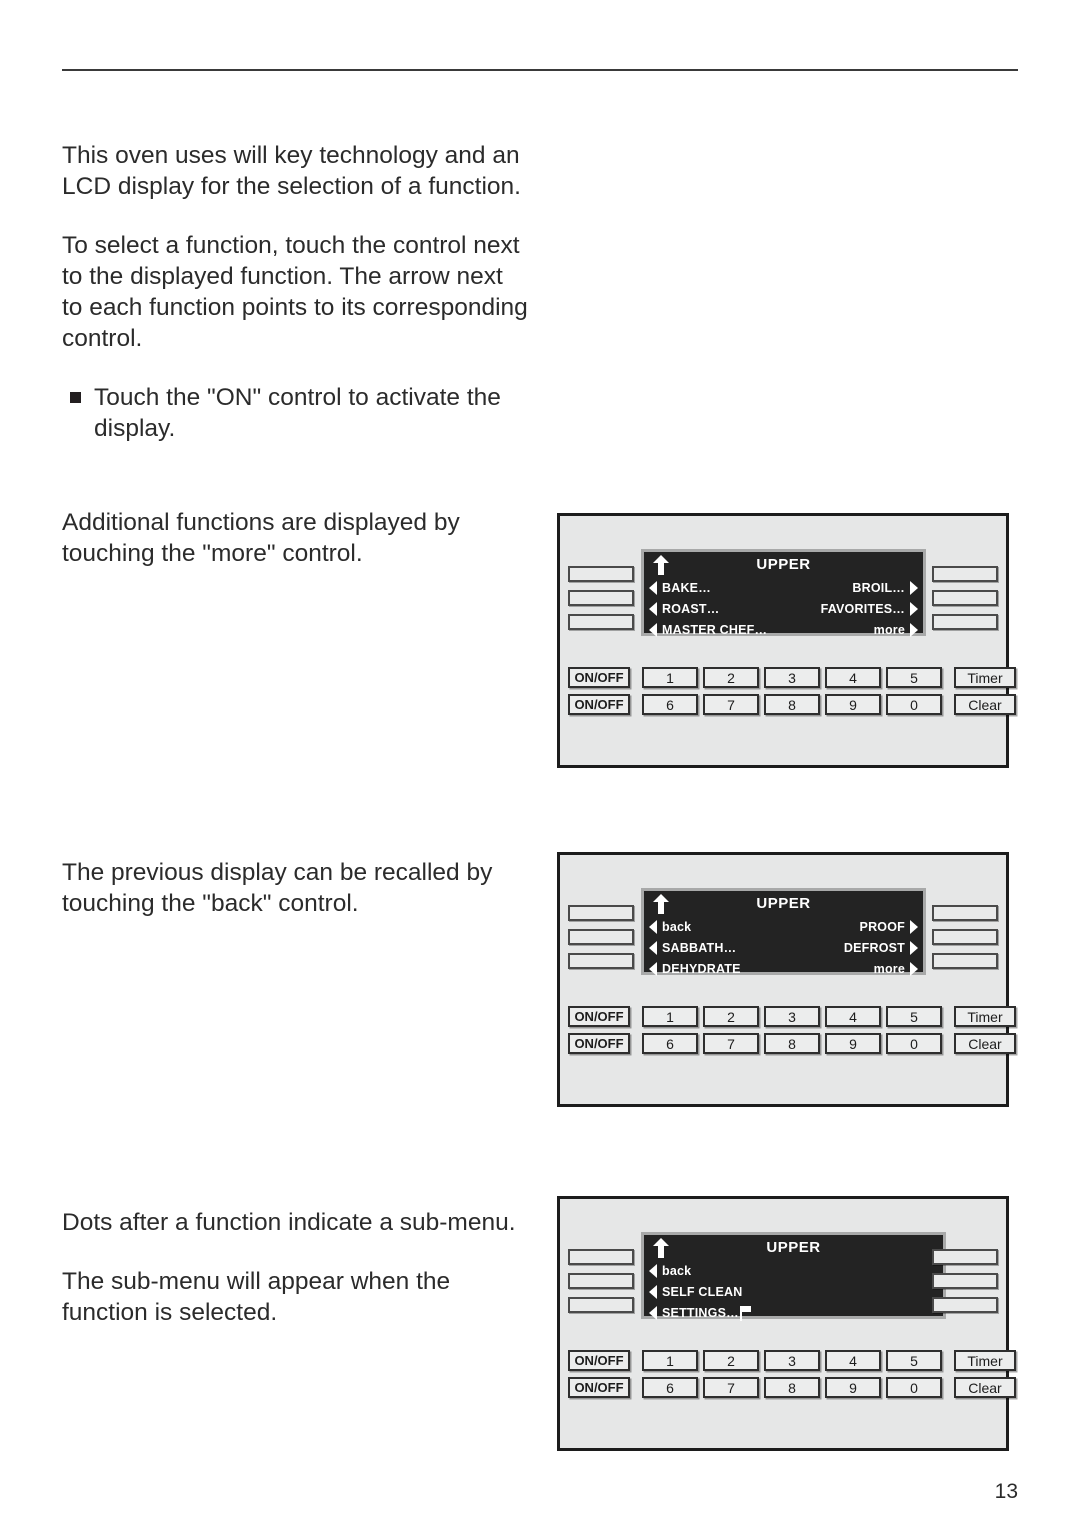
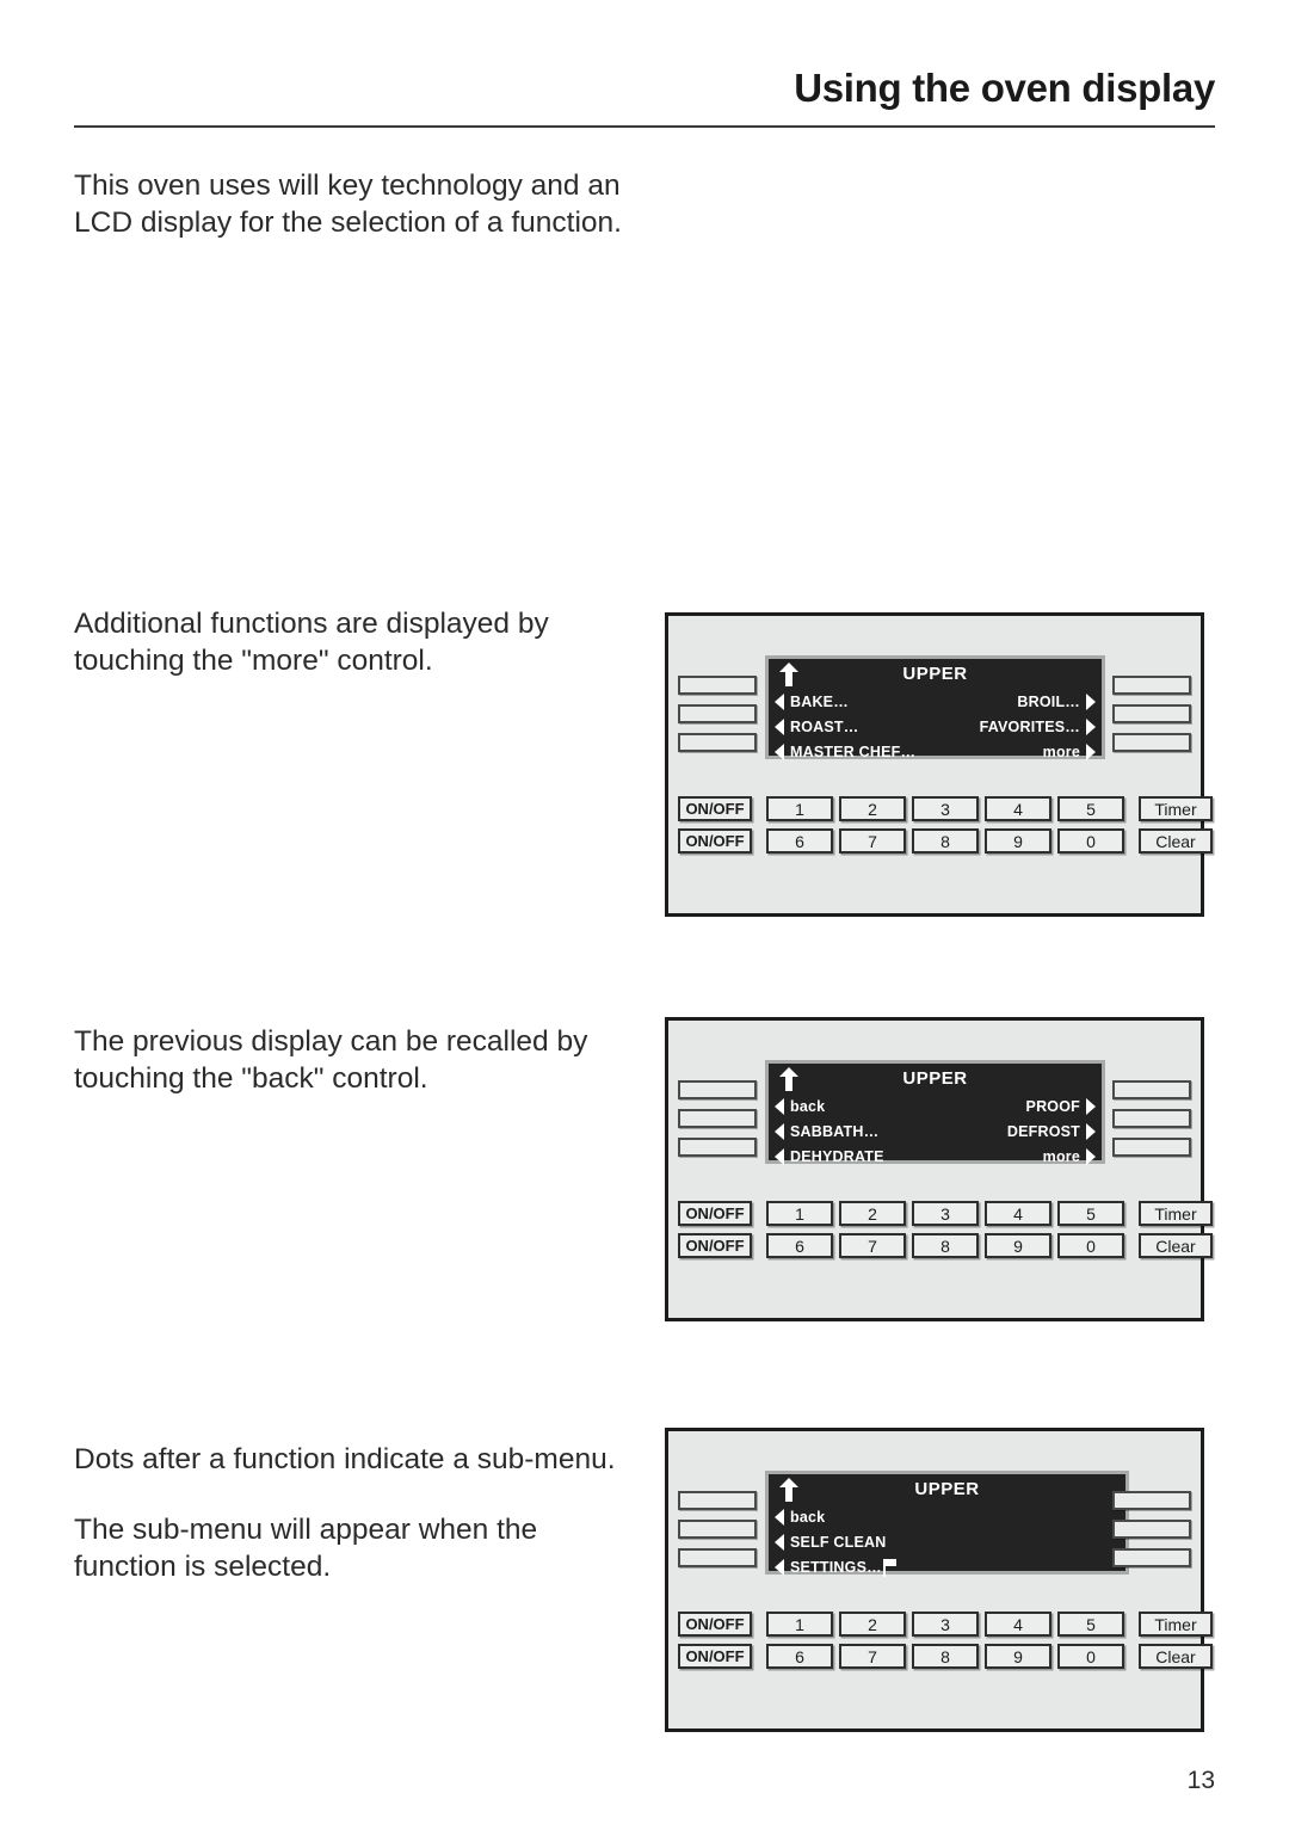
+ Using the oven display
  This oven uses will key technology and an LCD display for the selection of a function.
- To select a function, touch the control next to the displayed function. The arrow next to each function points to its corresponding control.
- Touch the "ON" control to activate the display.
  Additional functions are displayed by touching the "more" control.
  The previous display can be recalled by touching the "back" control.
  Dots after a function indicate a sub-menu.
  The sub-menu will appear when the function is selected.
  UPPER
  BAKE…
  BROIL…
  ROAST…
  FAVORITES…
  MASTER CHEF…
  more
  ON/OFF
  ON/OFF
  1
  2
  3
  4
  5
  6
  7
  8
  9
  0
  Timer
  Clear
  UPPER
  back
  PROOF
  SABBATH…
  DEFROST
  DEHYDRATE
  more
  ON/OFF
  ON/OFF
  1
  2
  3
  4
  5
  6
  7
  8
  9
  0
  Timer
  Clear
  UPPER
  back
  SELF CLEAN
  SETTINGS…
  ON/OFF
  ON/OFF
  1
  2
  3
  4
  5
  6
  7
  8
  9
  0
  Timer
  Clear
  13
